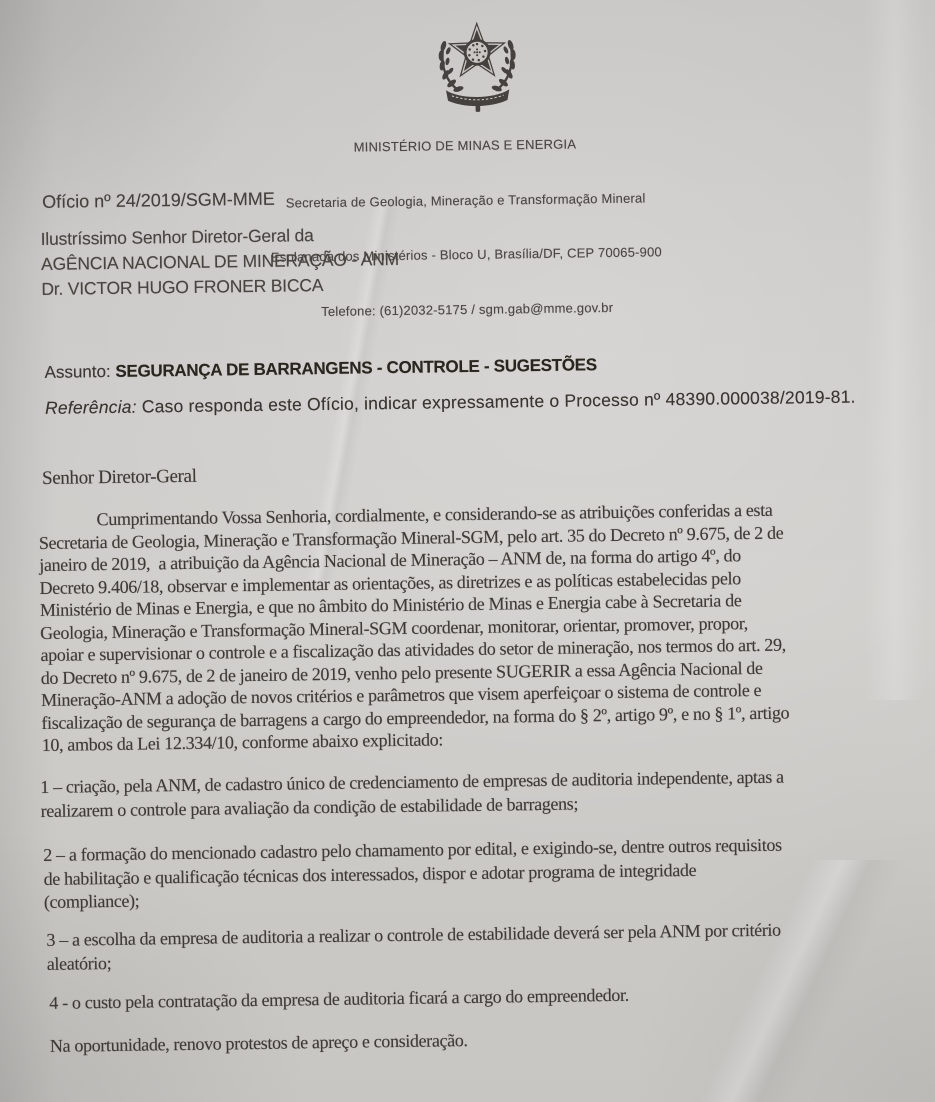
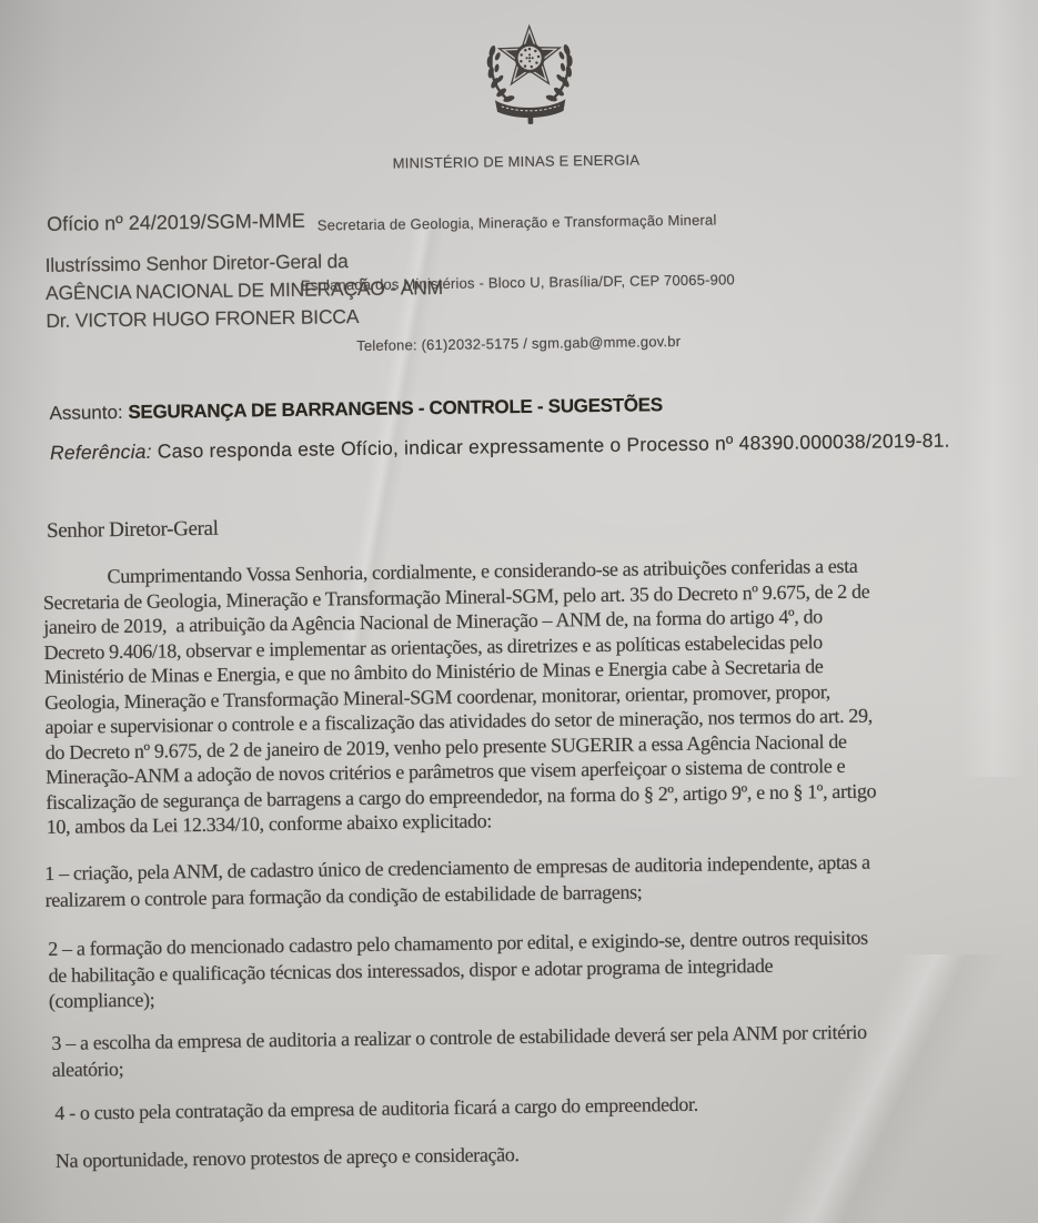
  MINISTÉRIO DE MINAS E ENERGIA
  Secretaria de Geologia, Mineração e Transformação Mineral
  Esplanada dos Ministérios - Bloco U, Brasília/DF, CEP 70065-900
  Telefone: (61)2032-5175 / sgm.gab@mme.gov.br
  Ofício nº 24/2019/SGM-MME
  Ilustríssimo Senhor Diretor-Geral da
  AGÊNCIA NACIONAL DE MINERAÇÃO - ANM
  Dr. VICTOR HUGO FRONER BICCA
  Assunto: SEGURANÇA DE BARRANGENS - CONTROLE - SUGESTÕES
  Referência: Caso responda este Ofício, indicar expressamente o Processo nº 48390.000038/2019-81.
  Senhor Diretor-Geral
  Cumprimentando Vossa Senhoria, cordialmente, e considerando-se as atribuições conferidas a esta
  Secretaria de Geologia, Mineração e Transformação Mineral-SGM, pelo art. 35 do Decreto nº 9.675, de 2 de
  janeiro de 2019, a atribuição da Agência Nacional de Mineração – ANM de, na forma do artigo 4º, do
  Decreto 9.406/18, observar e implementar as orientações, as diretrizes e as políticas estabelecidas pelo
  Ministério de Minas e Energia, e que no âmbito do Ministério de Minas e Energia cabe à Secretaria de
  Geologia, Mineração e Transformação Mineral-SGM coordenar, monitorar, orientar, promover, propor,
  apoiar e supervisionar o controle e a fiscalização das atividades do setor de mineração, nos termos do art. 29,
  do Decreto nº 9.675, de 2 de janeiro de 2019, venho pelo presente SUGERIR a essa Agência Nacional de
  Mineração-ANM a adoção de novos critérios e parâmetros que visem aperfeiçoar o sistema de controle e
  fiscalização de segurança de barragens a cargo do empreendedor, na forma do § 2º, artigo 9º, e no § 1º, artigo
  10, ambos da Lei 12.334/10, conforme abaixo explicitado:
  1 – criação, pela ANM, de cadastro único de credenciamento de empresas de auditoria independente, aptas a
- realizarem o controle para avaliação da condição de estabilidade de barragens;
+ realizarem o controle para formação da condição de estabilidade de barragens;
  2 – a formação do mencionado cadastro pelo chamamento por edital, e exigindo-se, dentre outros requisitos
  de habilitação e qualificação técnicas dos interessados, dispor e adotar programa de integridade
  (compliance);
  3 – a escolha da empresa de auditoria a realizar o controle de estabilidade deverá ser pela ANM por critério
  aleatório;
  4 - o custo pela contratação da empresa de auditoria ficará a cargo do empreendedor.
  Na oportunidade, renovo protestos de apreço e consideração.
